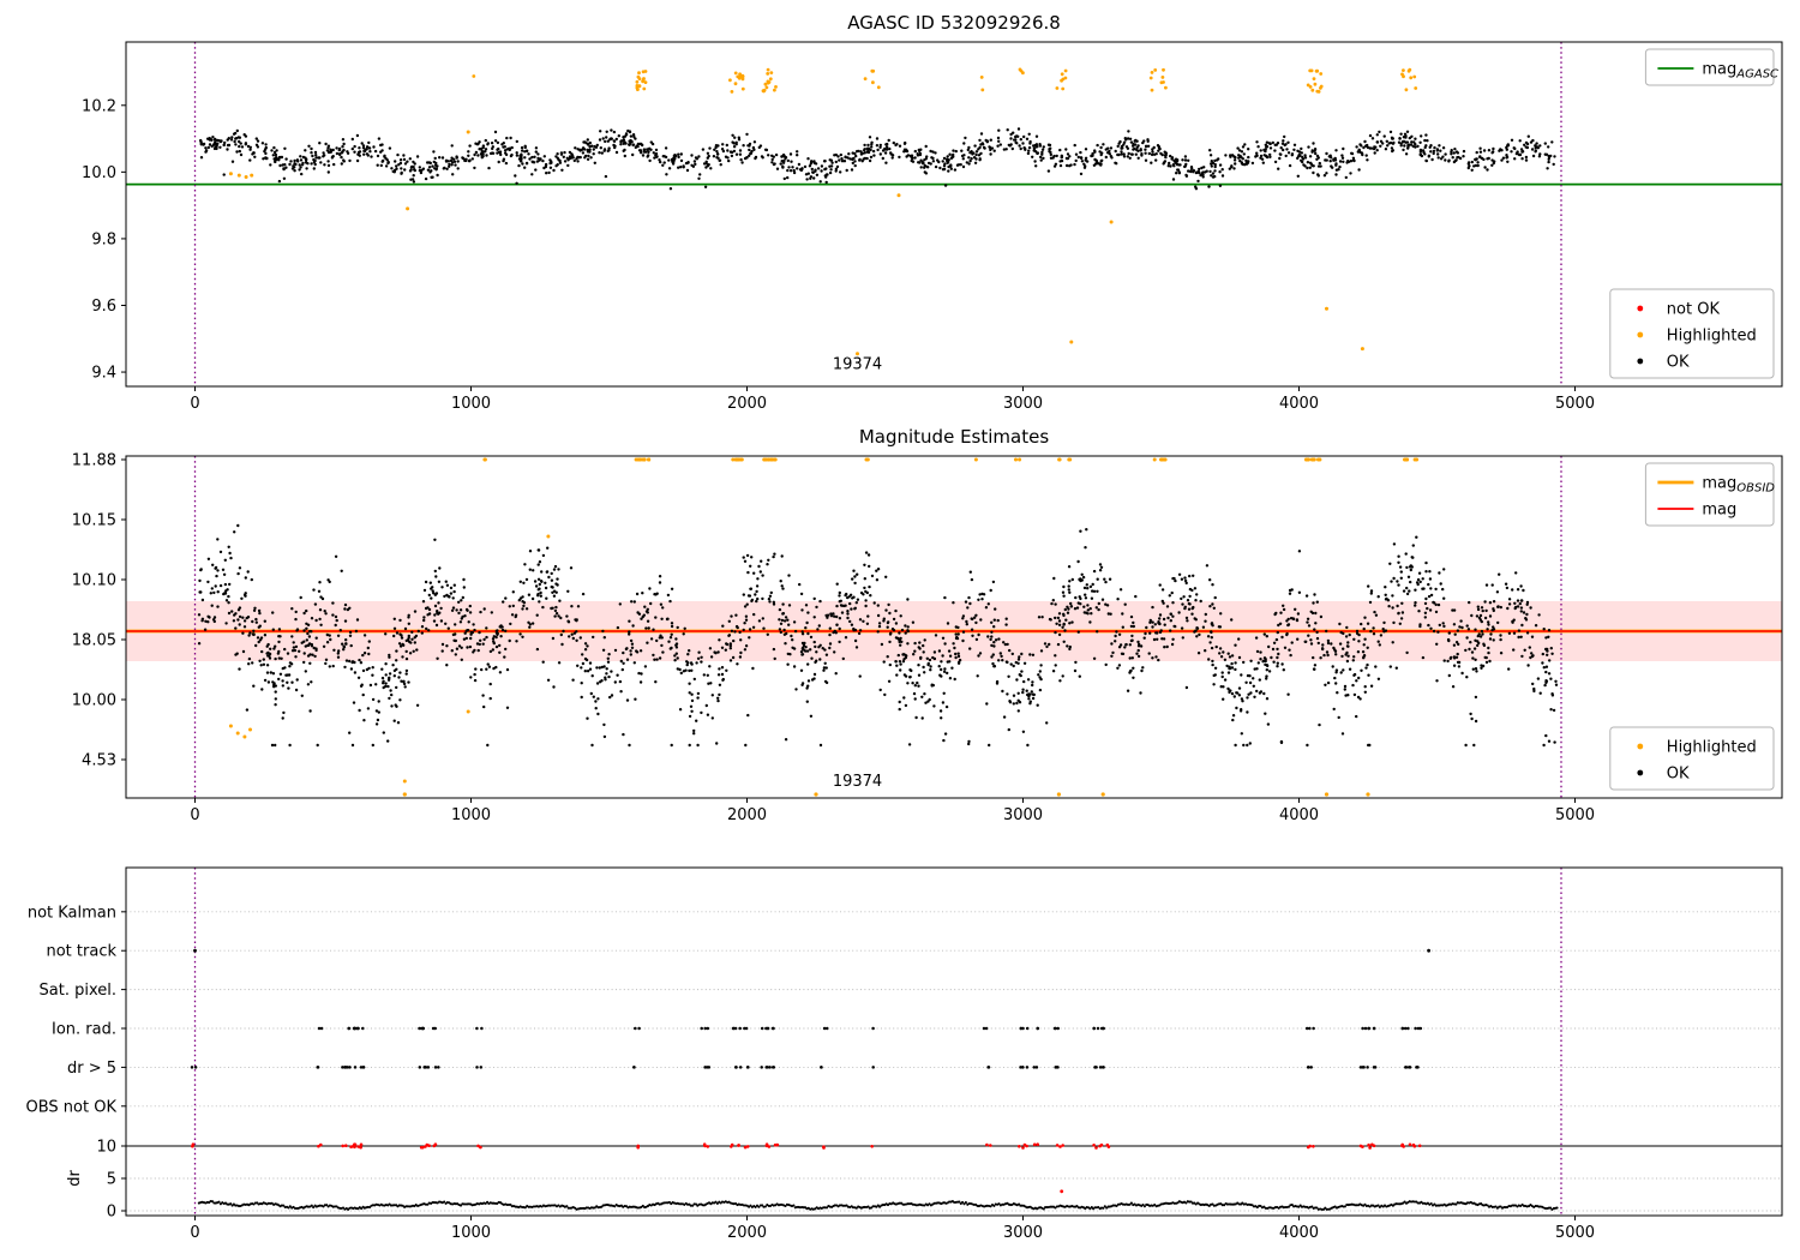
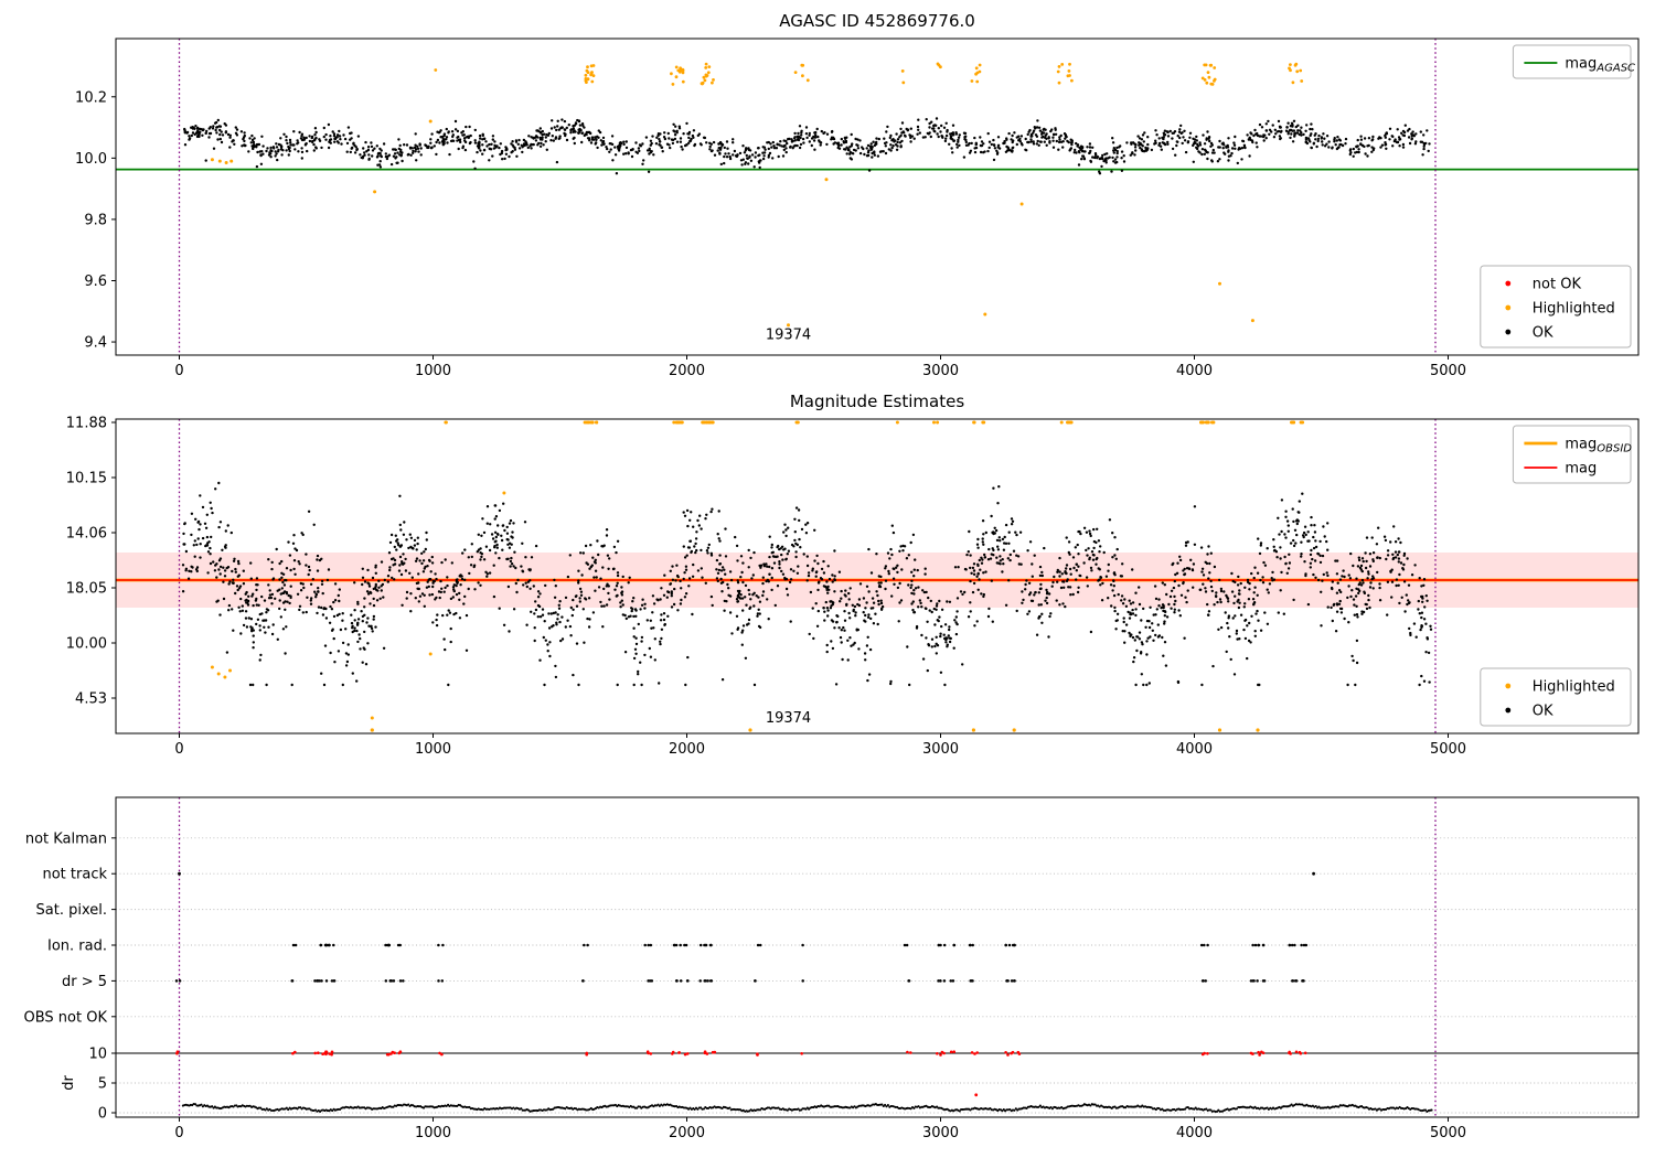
  19374
  0
  1000
  2000
  3000
  4000
  5000
  9.4
  9.6
  9.8
  10.0
  10.2
- AGASC ID 532092926.8
+ AGASC ID 452869776.0
  magAGASC
  not OK
  Highlighted
  OK
  19374
  0
  1000
  2000
  3000
  4000
  5000
  4.53
  10.00
  18.05
- 10.10
+ 14.06
  10.15
  11.88
  Magnitude Estimates
  magOBSID
  mag
  Highlighted
  OK
  0
  1000
  2000
  3000
  4000
  5000
  not Kalman
  not track
  Sat. pixel.
  Ion. rad.
  dr > 5
  OBS not OK
  10
  5
  0
